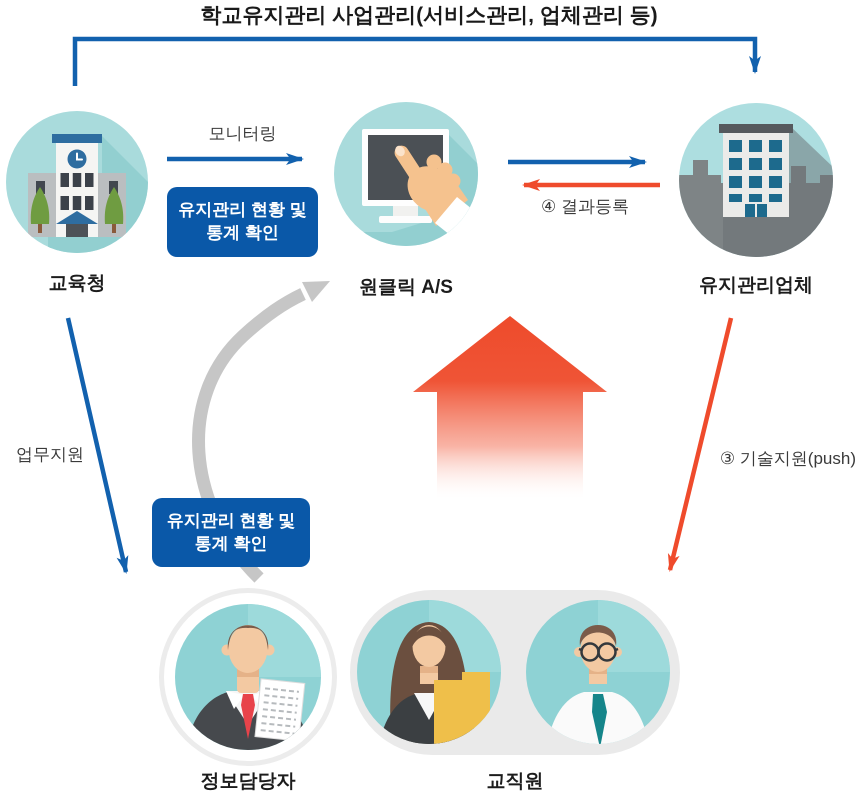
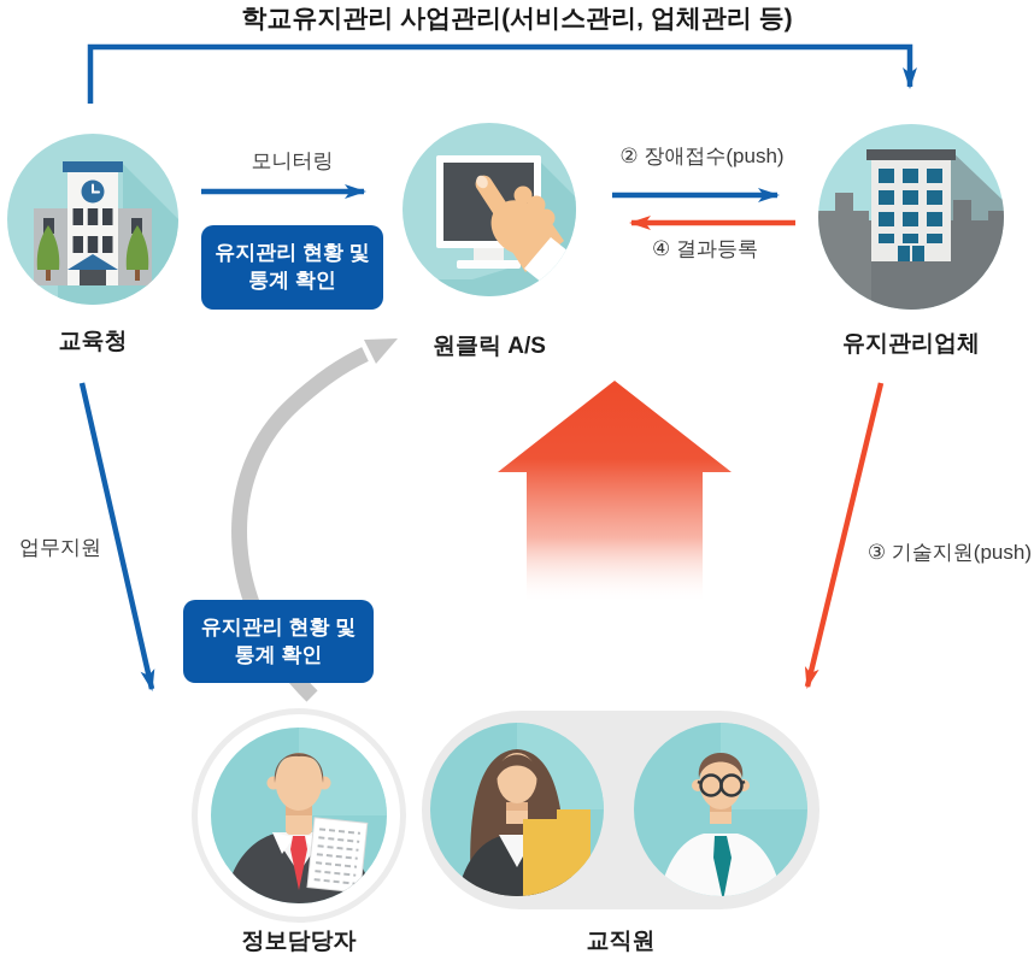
  학교유지관리 사업관리(서비스관리, 업체관리 등)
  모니터링
+ ② 장애접수(push)
  ④ 결과등록
  업무지원
  ③ 기술지원(push)
  유지관리 현황 및
  통계 확인
  유지관리 현황 및
  통계 확인
  교육청
  원클릭 A/S
  유지관리업체
  정보담당자
  교직원
